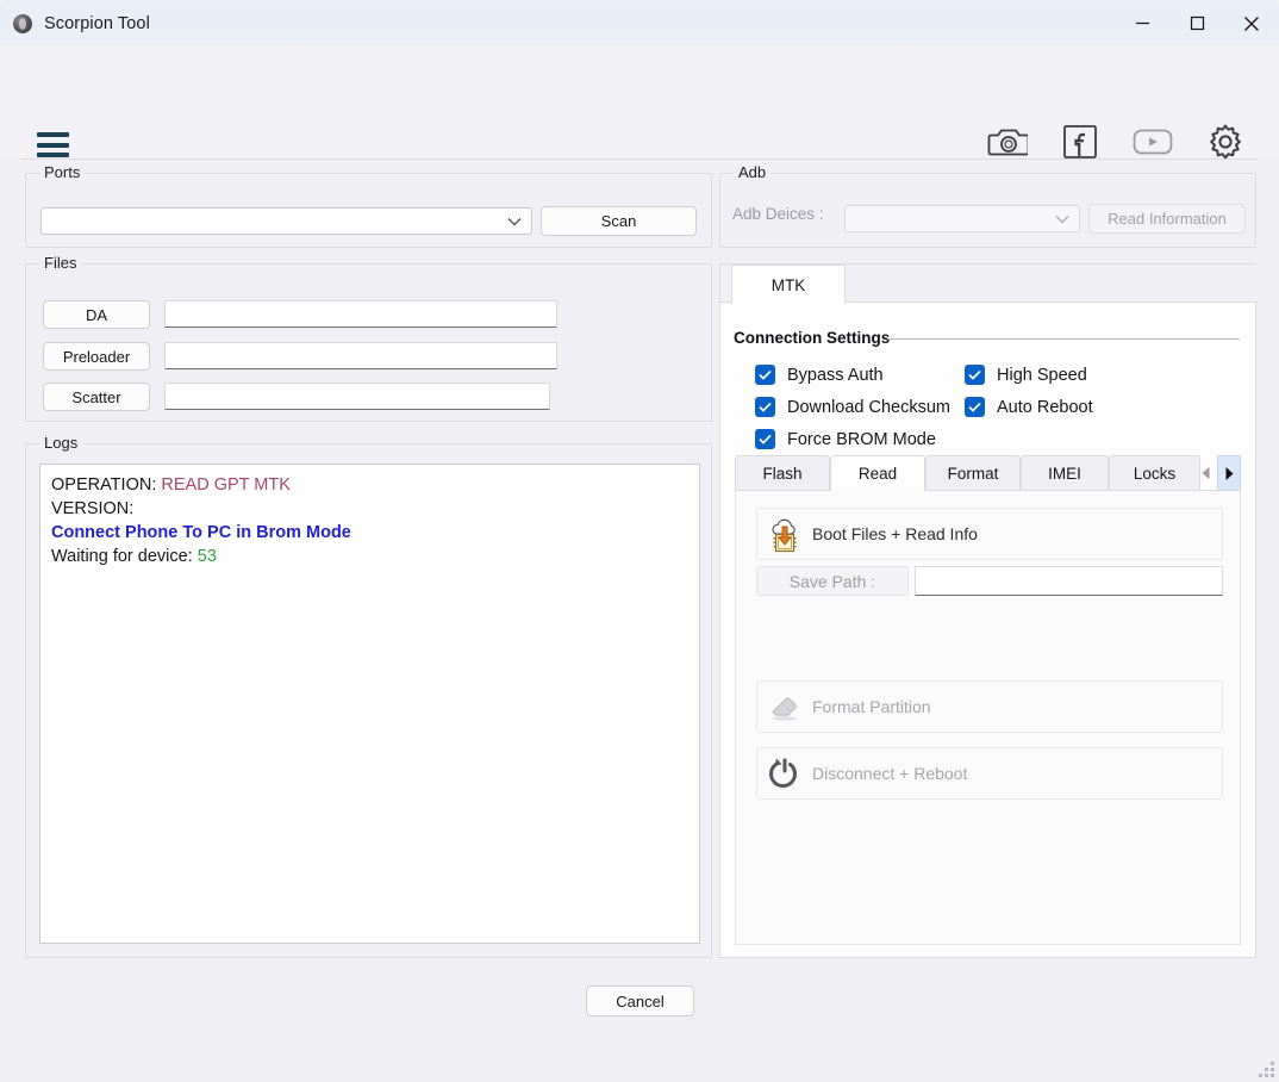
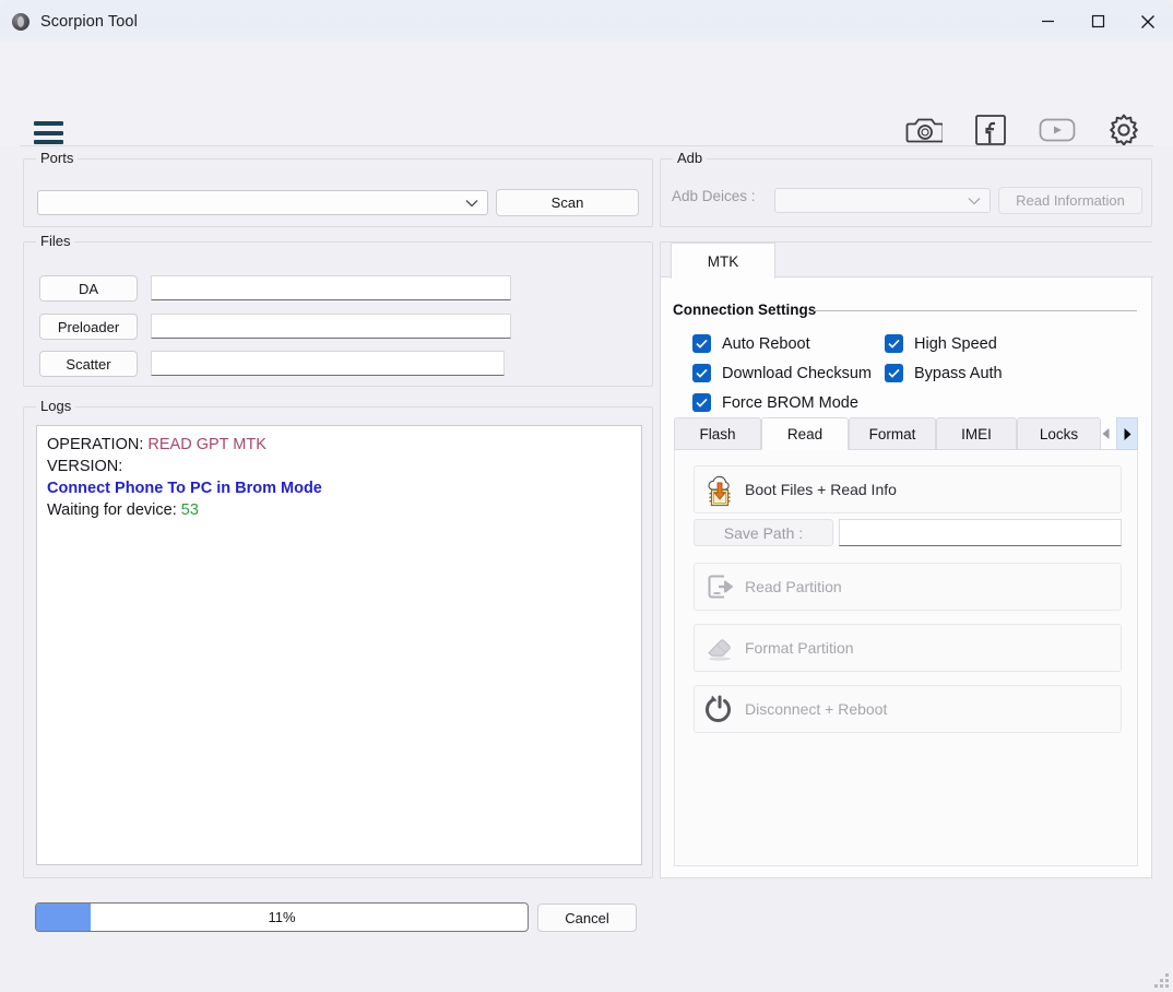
  Scorpion Tool
  Ports
  Scan
  Files
  DA
  Preloader
  Scatter
  Logs
  OPERATION: READ GPT MTK
  VERSION:
  Connect Phone To PC in Brom Mode
  Waiting for device: 53
  Adb
  Adb Deices :
  Read Information
  MTK
  Connection Settings
- Bypass Auth
+ Auto Reboot
  High Speed
  Download Checksum
- Auto Reboot
+ Bypass Auth
  Force BROM Mode
  Flash
  Read
  Format
  IMEI
  Locks
  Boot Files + Read Info
  Save Path :
+ Read Partition
  Format Partition
  Disconnect + Reboot
+ 11%
  Cancel
